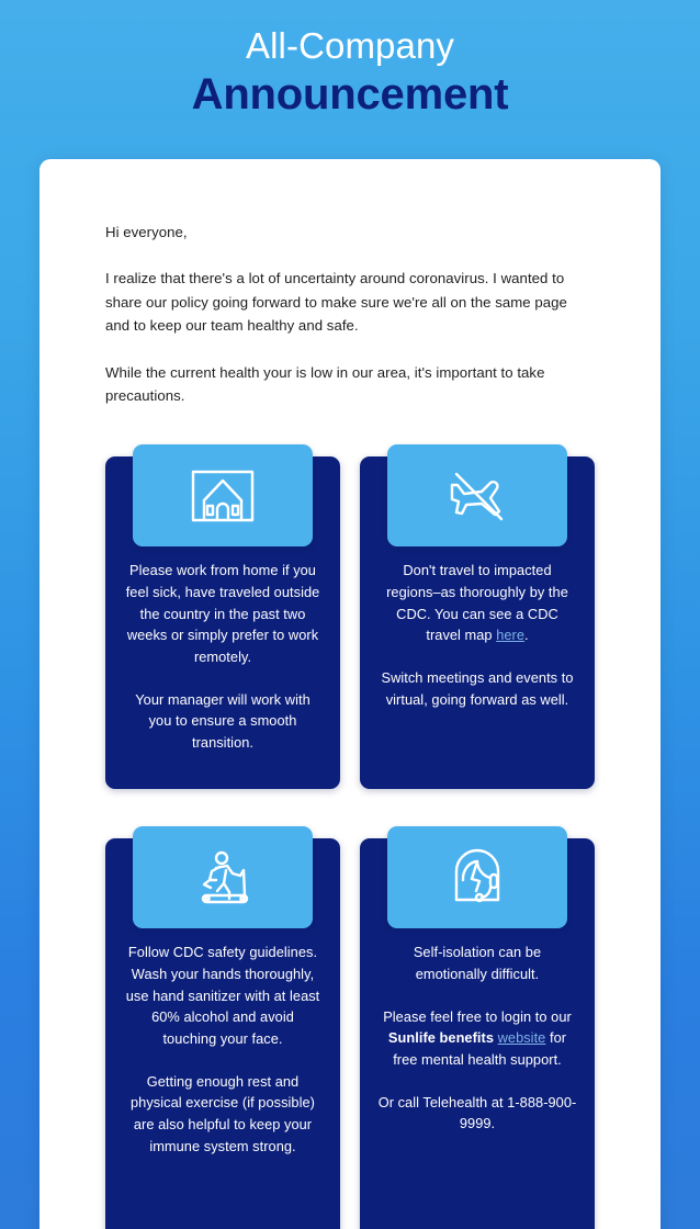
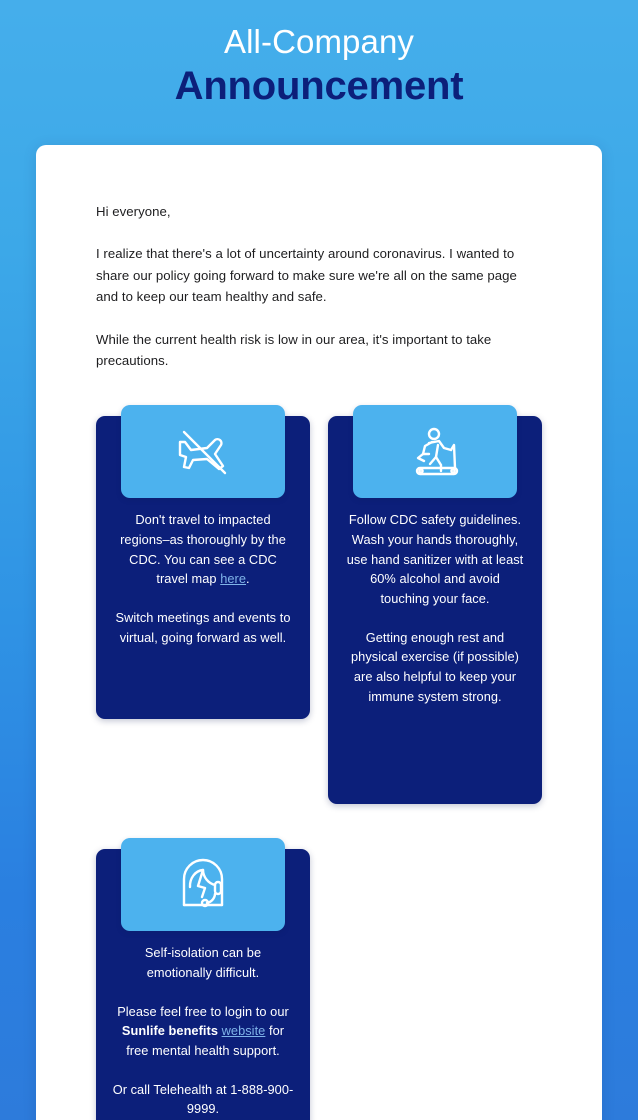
  All-Company
  Announcement
  Hi everyone,
  I realize that there's a lot of uncertainty around coronavirus. I wanted to share our policy going forward to make sure we're all on the same page and to keep our team healthy and safe.
- While the current health your is low in our area, it's important to take precautions.
+ While the current health risk is low in our area, it's important to take precautions.
- Please work from home if you feel sick, have traveled outside the country in the past two weeks or simply prefer to work remotely.
- Your manager will work with you to ensure a smooth transition.
  Don't travel to impacted regions–as thoroughly by the CDC. You can see a CDC travel map here.
  Switch meetings and events to virtual, going forward as well.
  Follow CDC safety guidelines. Wash your hands thoroughly, use hand sanitizer with at least 60% alcohol and avoid touching your face.
  Getting enough rest and physical exercise (if possible) are also helpful to keep your immune system strong.
  Self-isolation can be emotionally difficult.
  Please feel free to login to our Sunlife benefits website for free mental health support.
  Or call Telehealth at 1-888-900-9999.
